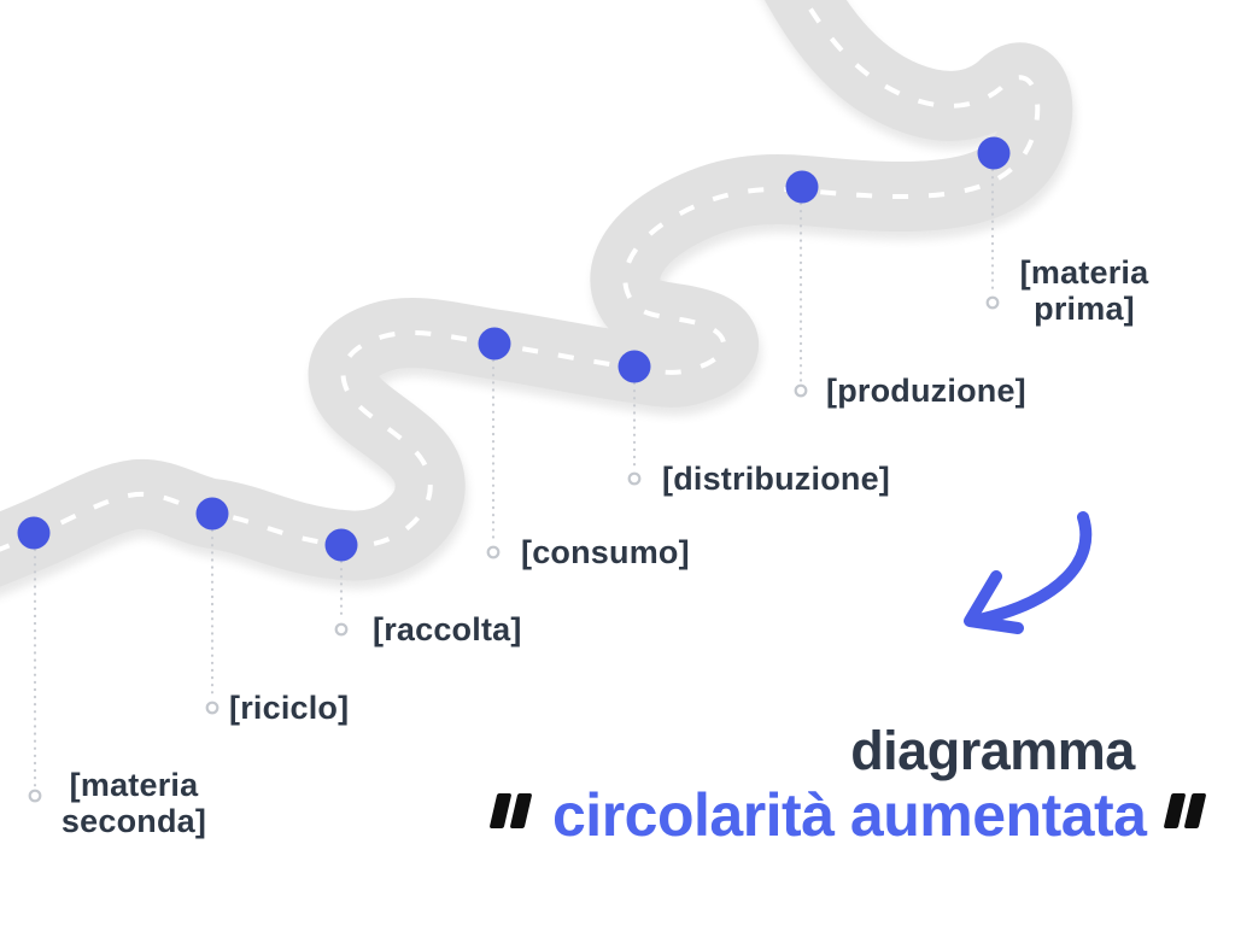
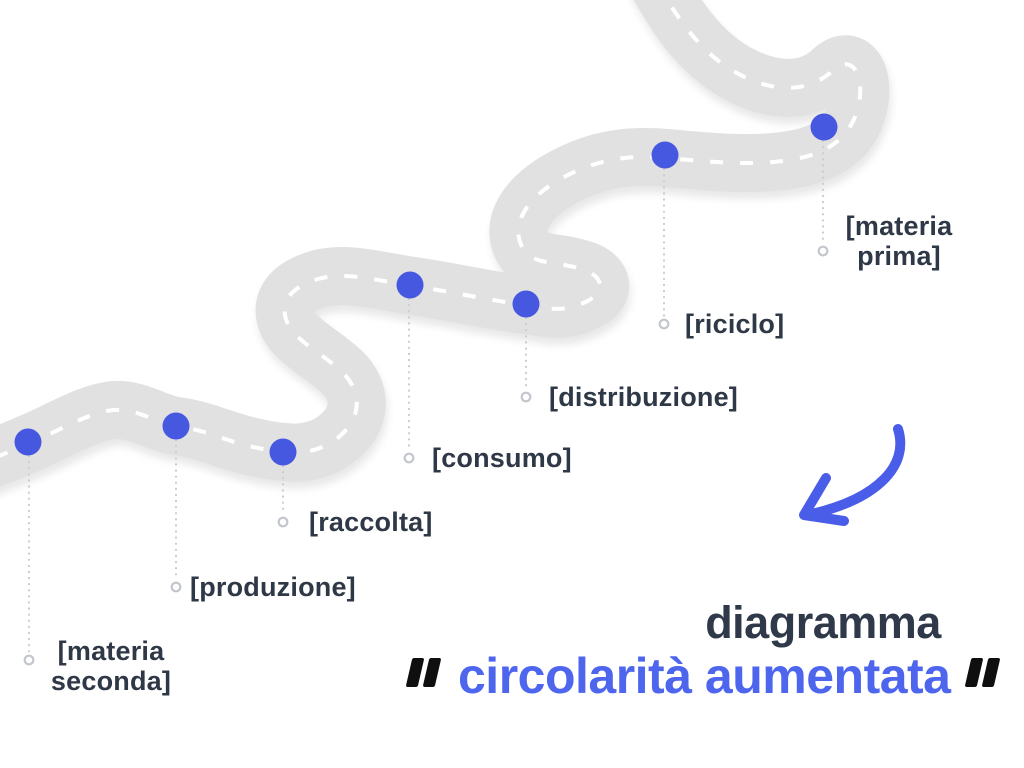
  [materia prima]
- [produzione]
+ [riciclo]
  [distribuzione]
  [consumo]
  [raccolta]
- [riciclo]
+ [produzione]
  [materia seconda]
  diagramma
  circolarità aumentata
